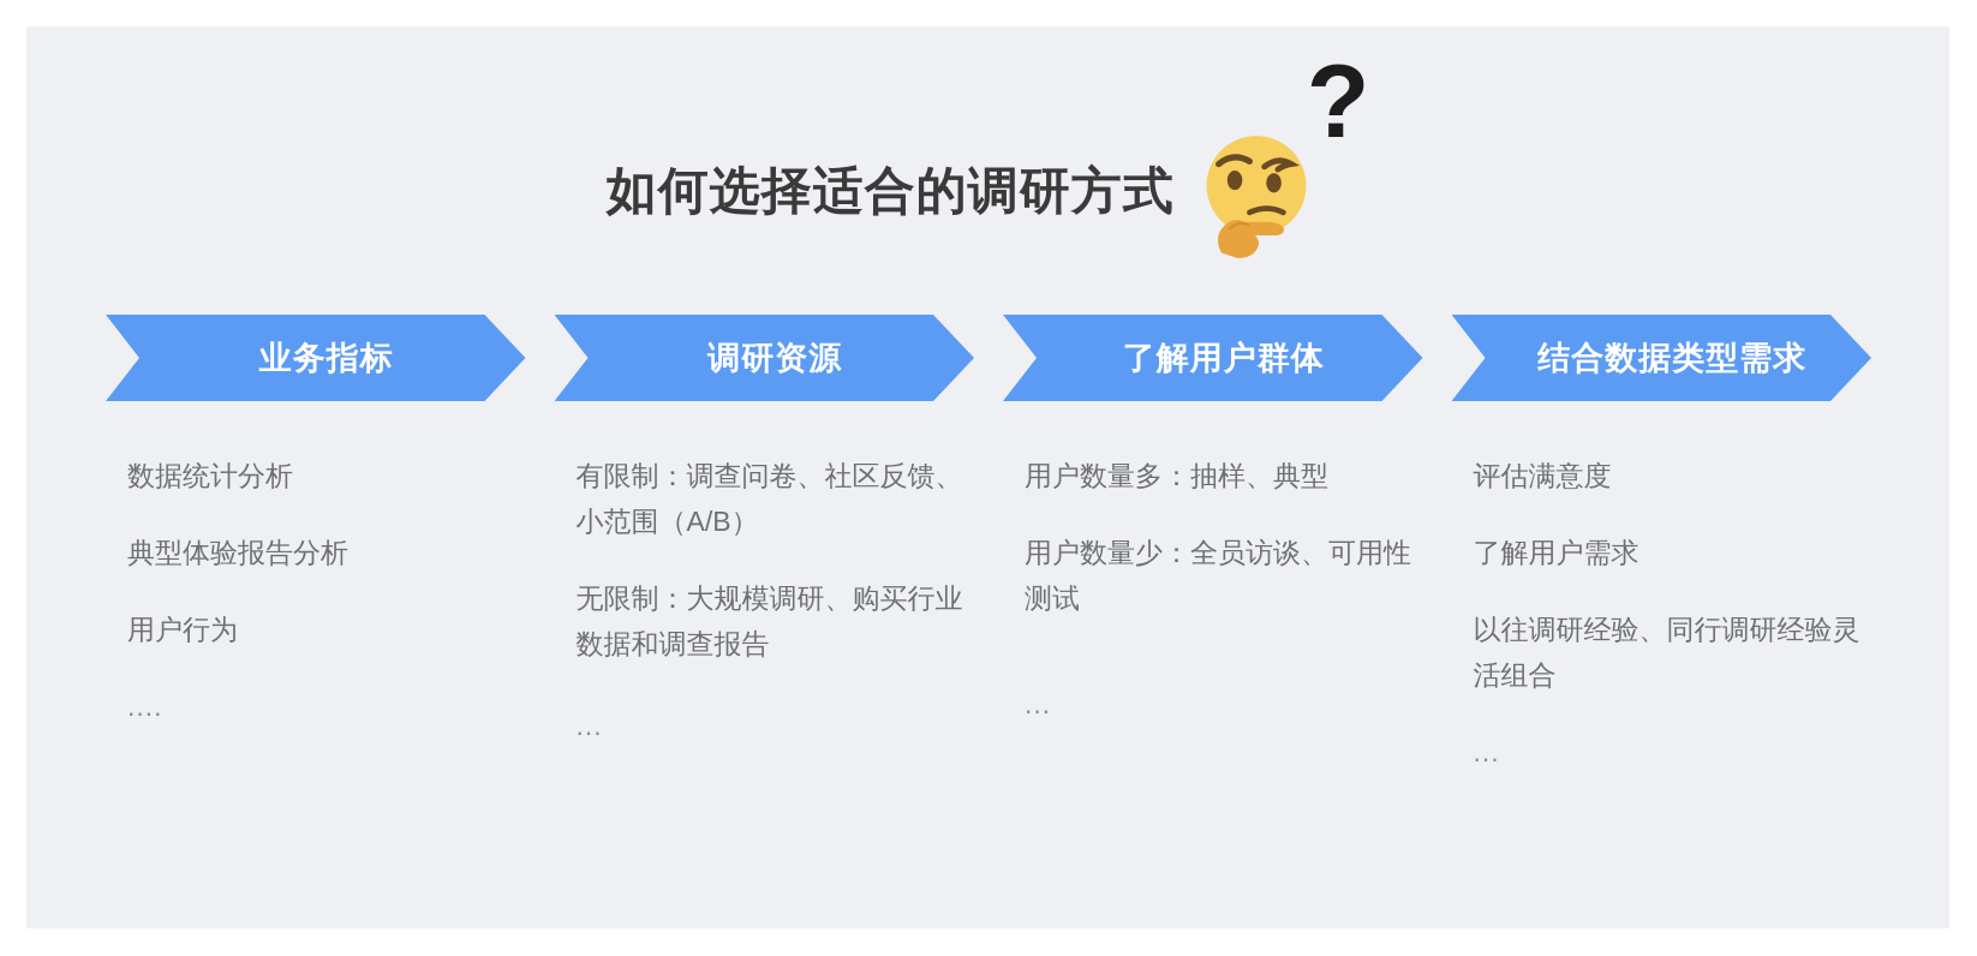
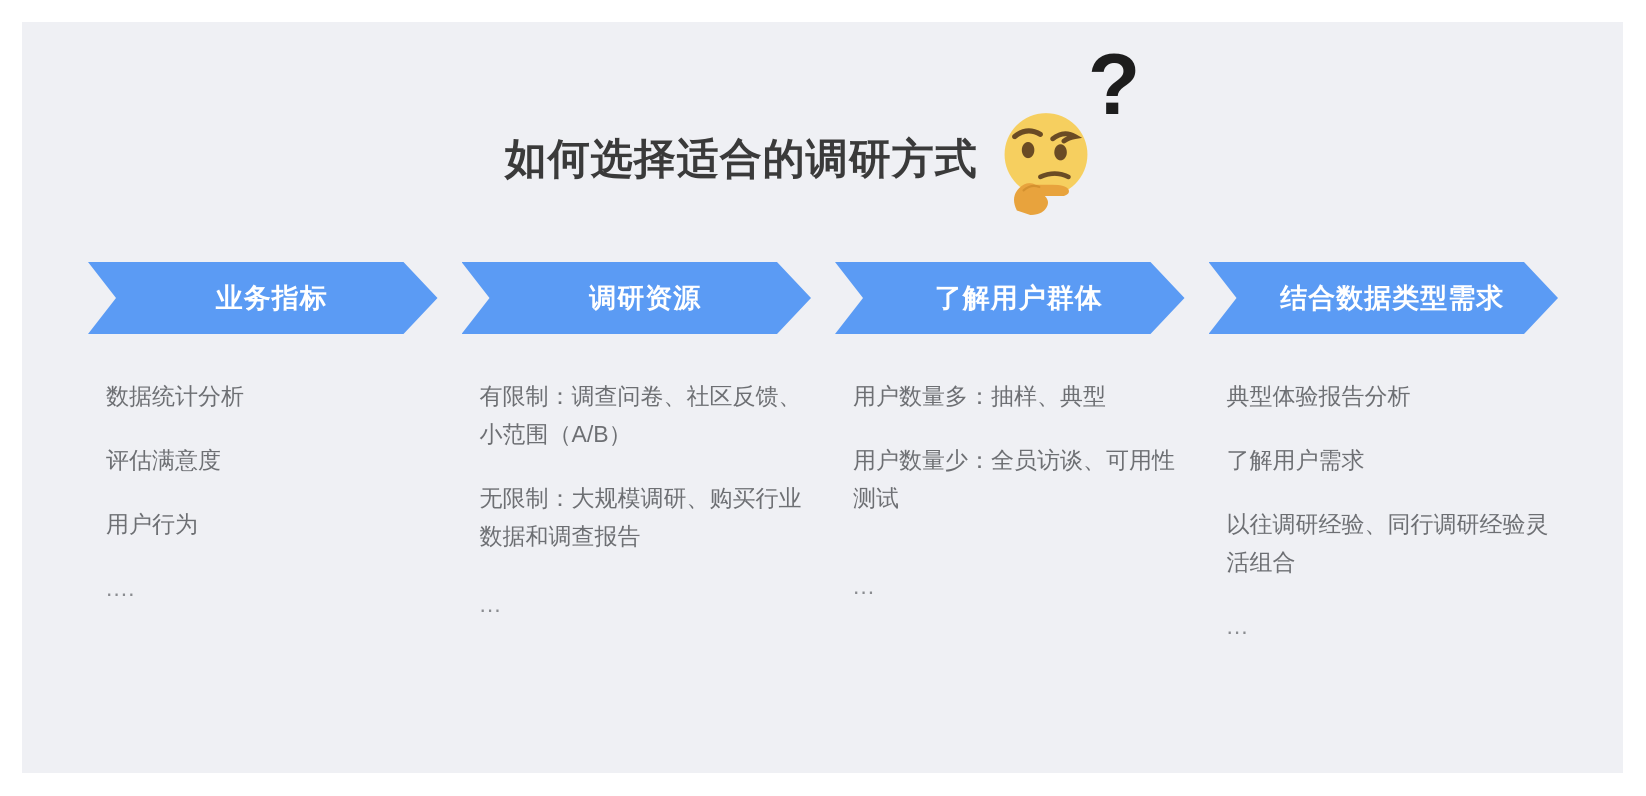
  如何选择适合的调研方式
  ?
  业务指标
  调研资源
  了解用户群体
  结合数据类型需求
  数据统计分析
- 典型体验报告分析
+ 评估满意度
  用户行为
  ....
  有限制：调查问卷、社区反馈、小范围（A/B）
  无限制：大规模调研、购买行业数据和调查报告
  ...
  用户数量多：抽样、典型
  用户数量少：全员访谈、可用性测试
  ...
- 评估满意度
+ 典型体验报告分析
  了解用户需求
  以往调研经验、同行调研经验灵活组合
  ...
